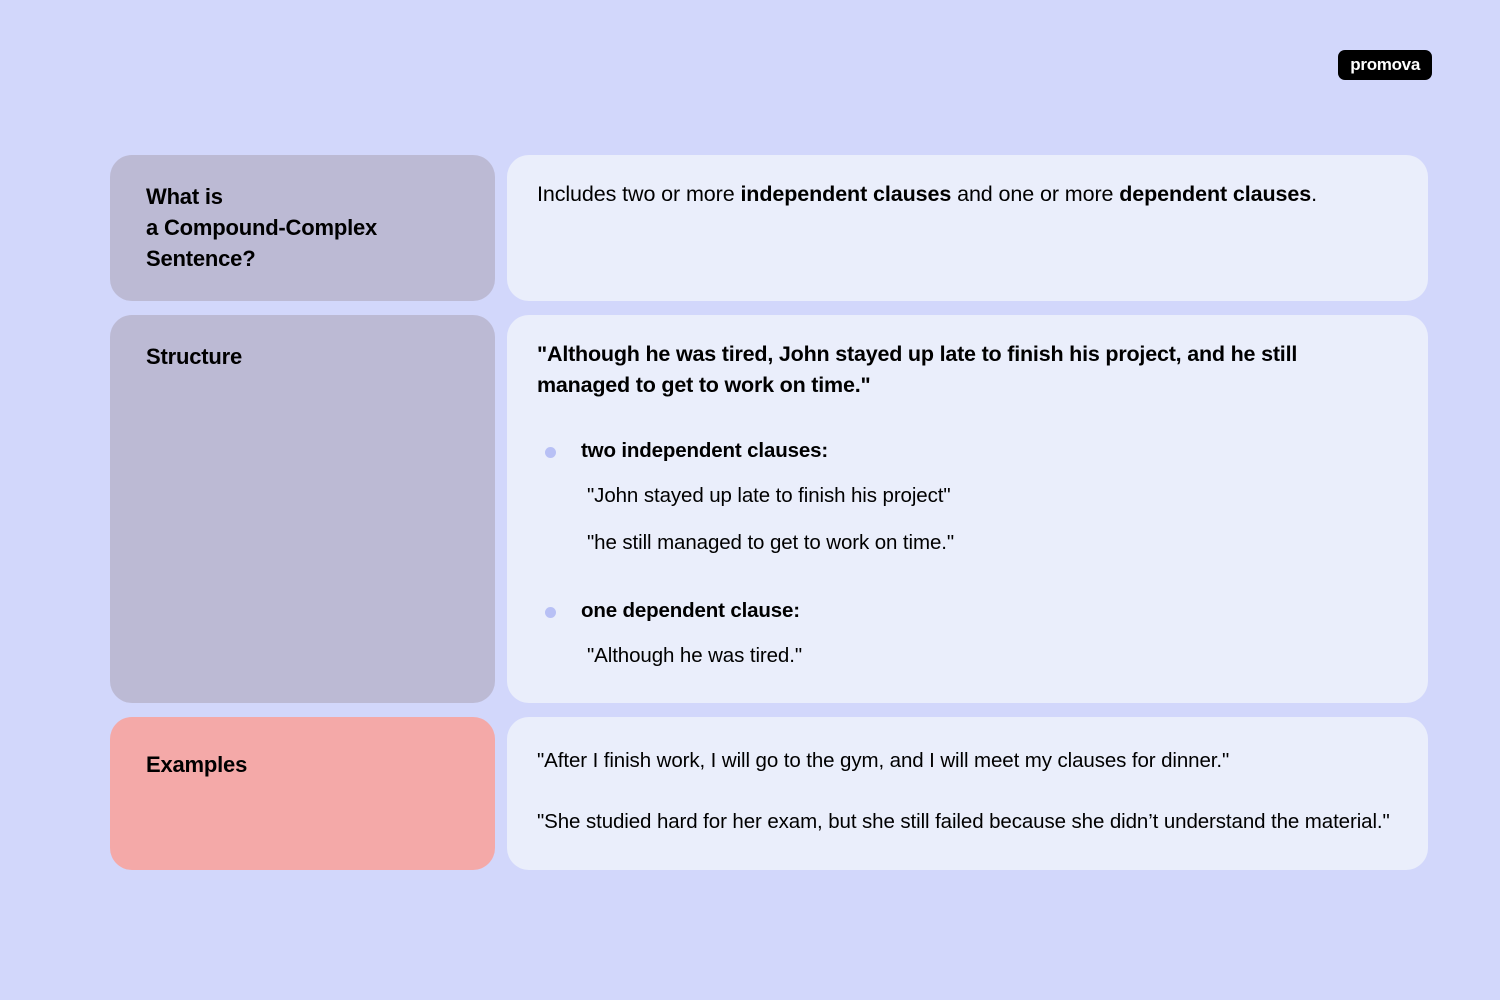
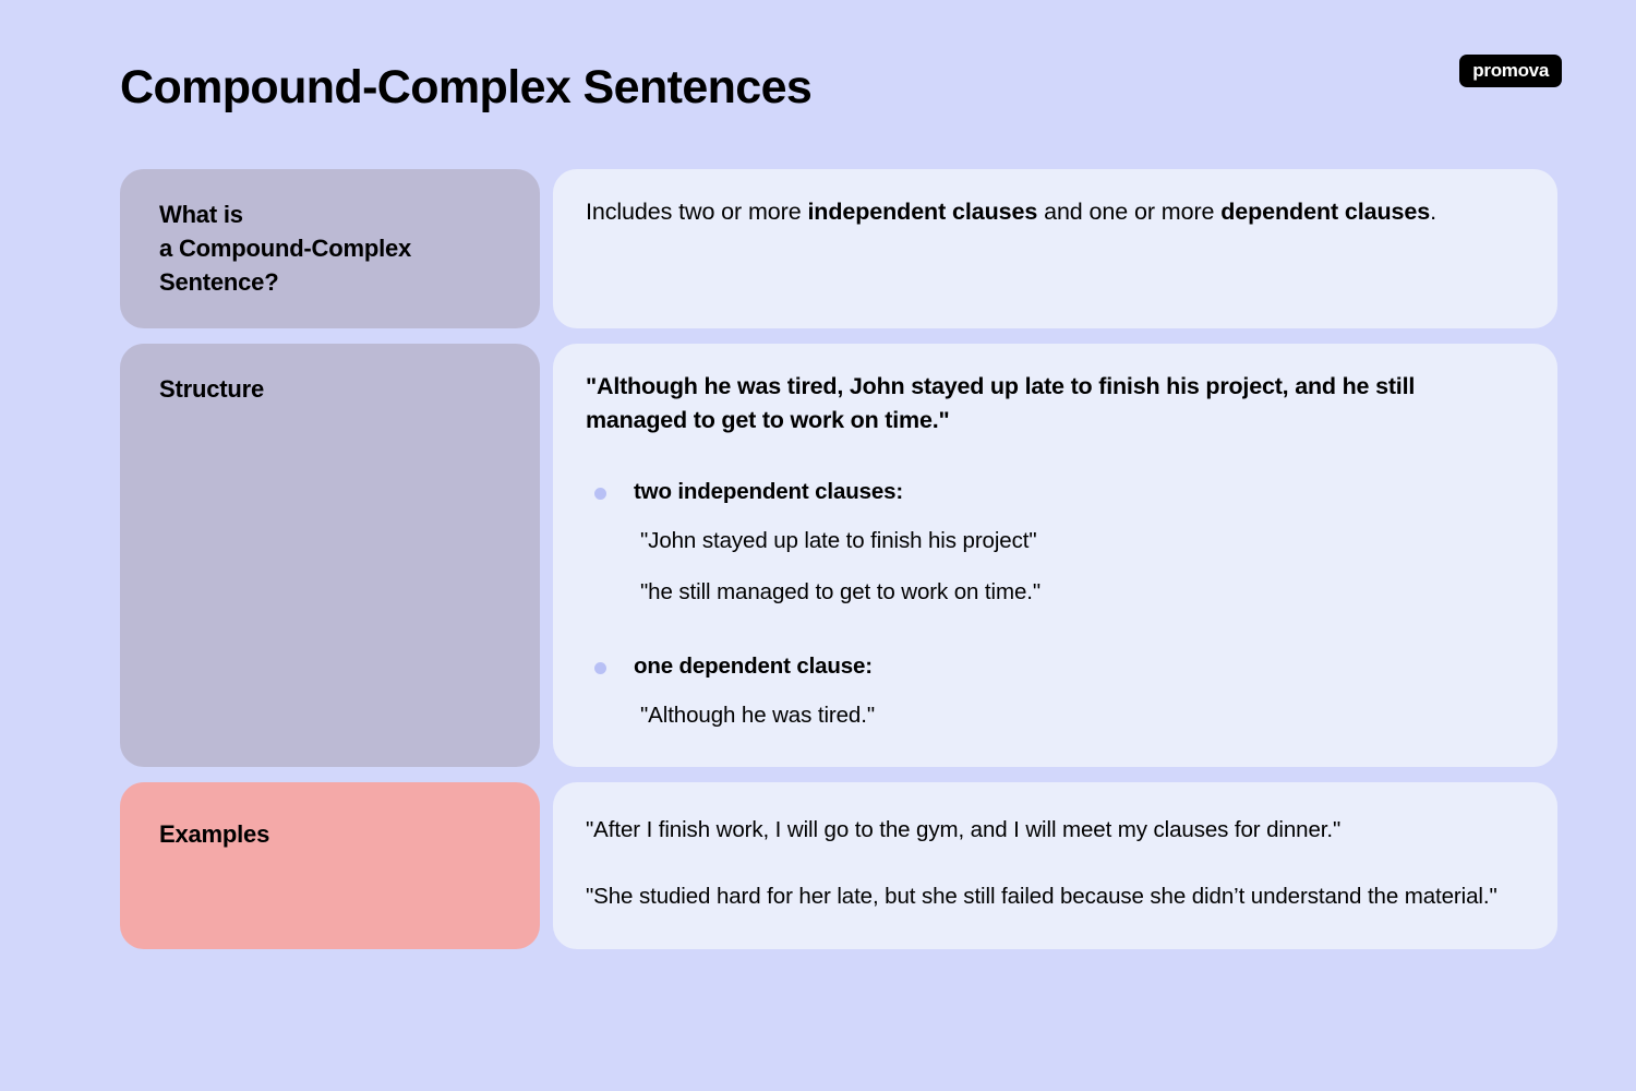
+ Compound-Complex Sentences
  promova
  What is
  a Compound-Complex
  Sentence?
  Includes two or more independent clauses and one or more dependent clauses.
  Structure
  "Although he was tired, John stayed up late to finish his project, and he still managed to get to work on time."
  two independent clauses:
  "John stayed up late to finish his project"
  "he still managed to get to work on time."
  one dependent clause:
  "Although he was tired."
  Examples
  "After I finish work, I will go to the gym, and I will meet my clauses for dinner."
- "She studied hard for her exam, but she still failed because she didn’t understand the material."
+ "She studied hard for her late, but she still failed because she didn’t understand the material."
